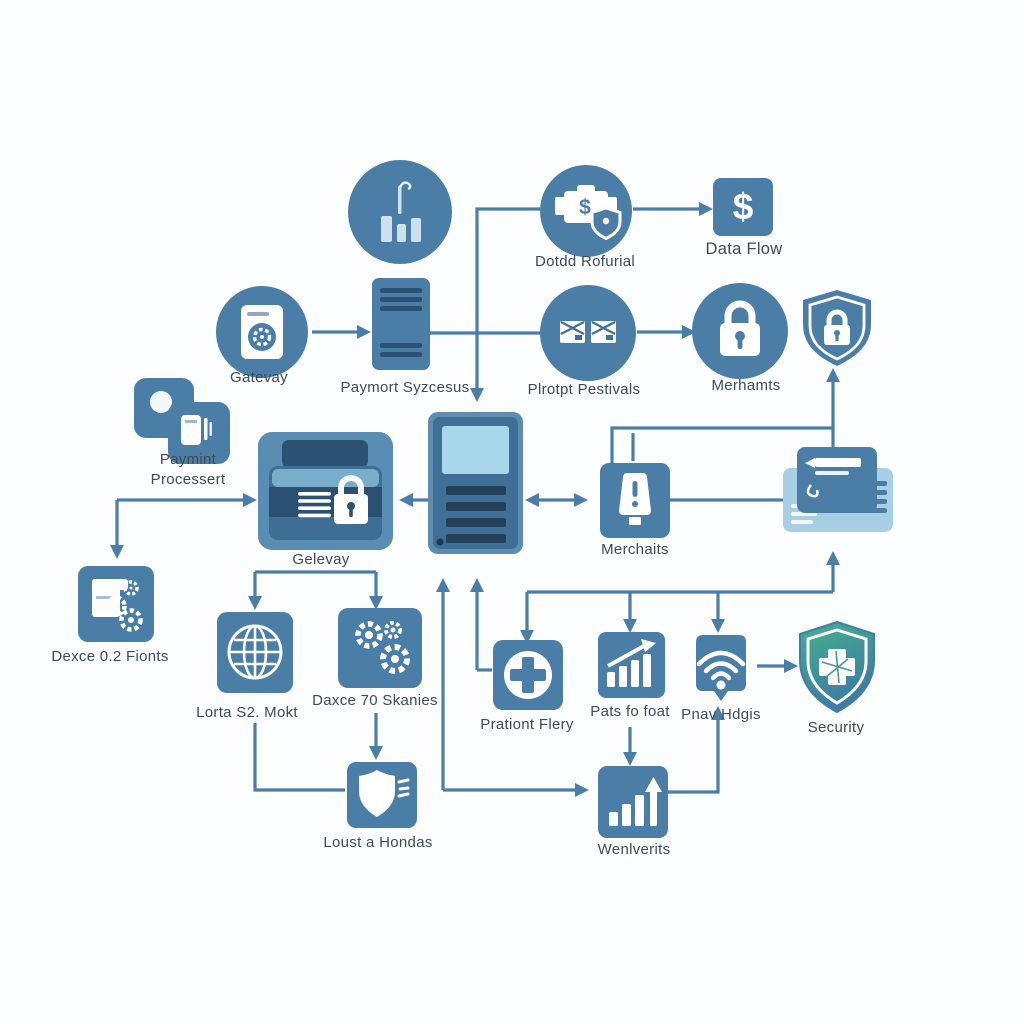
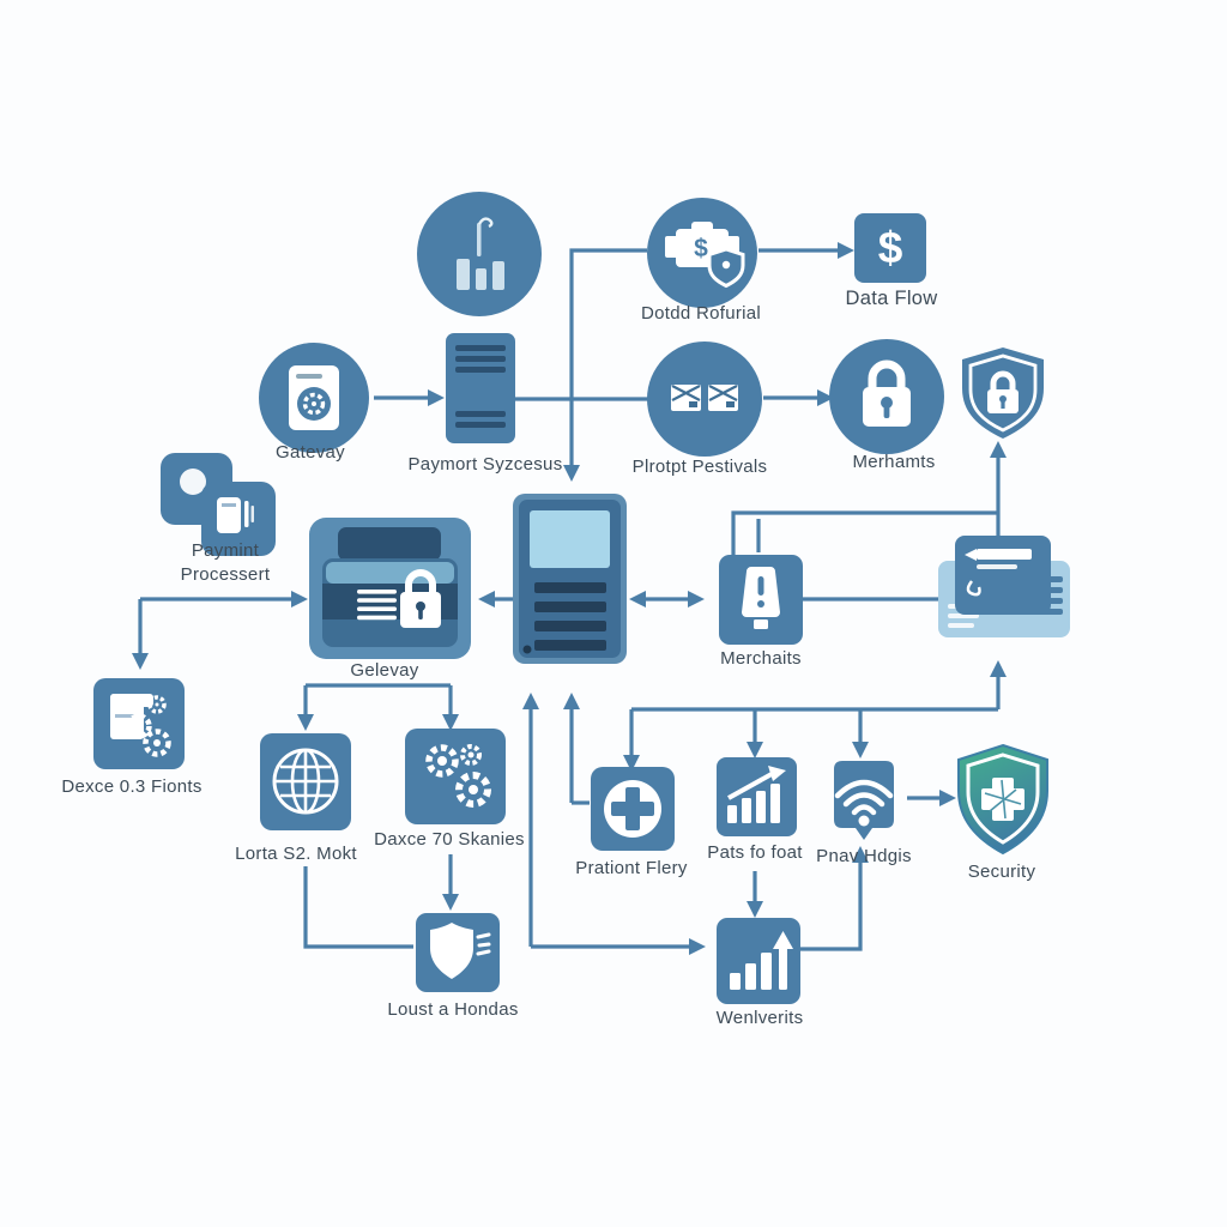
  $
  $
  Dotdd Rofurial
  Data Flow
  Gatevay
  Paymort Syzcesus
  Plrotpt Pestivals
  Merhamts
  Paymint
  Processert
  Gelevay
  Merchaits
- Dexce 0.2 Fionts
+ Dexce 0.3 Fionts
  Lorta S2. Mokt
  Daxce 70 Skanies
  Prationt Flery
  Pats fo foat
  Pnav Hdgis
  Security
  Loust a Hondas
  Wenlverits
